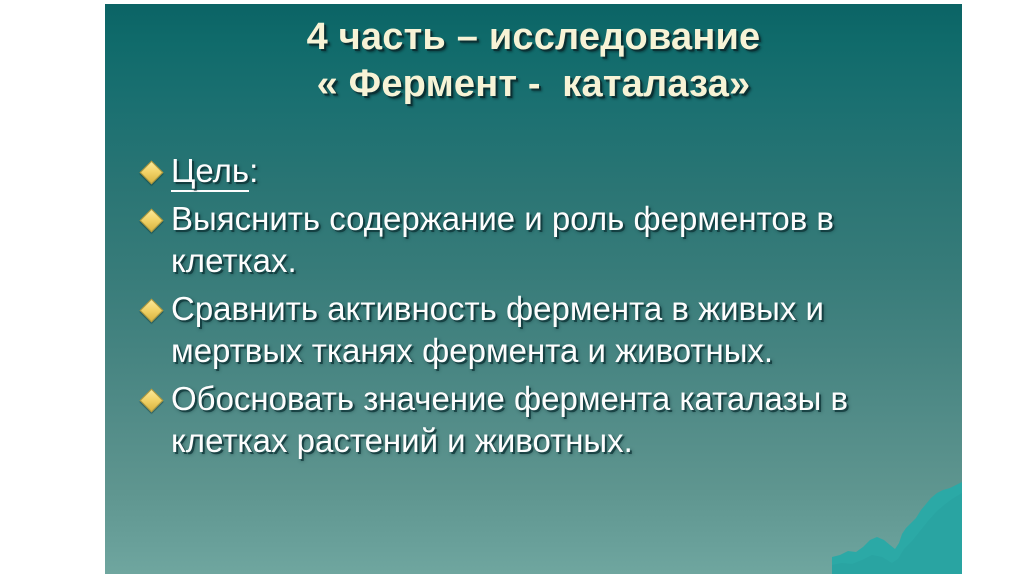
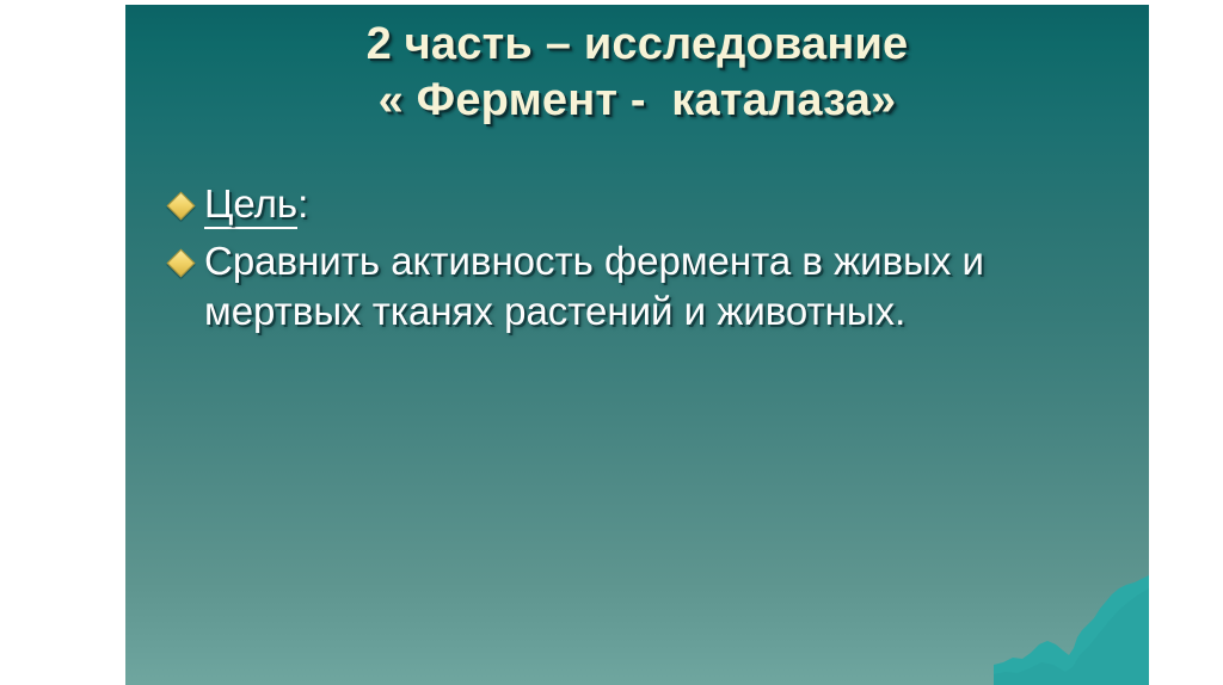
- 4 часть – исследование
+ 2 часть – исследование
  « Фермент - каталаза»
  Цель:
- Выяснить содержание и роль ферментов в клетках.
- Сравнить активность фермента в живых и мертвых тканях фермента и животных.
+ Сравнить активность фермента в живых и мертвых тканях растений и животных.
- Обосновать значение фермента каталазы в клетках растений и животных.
